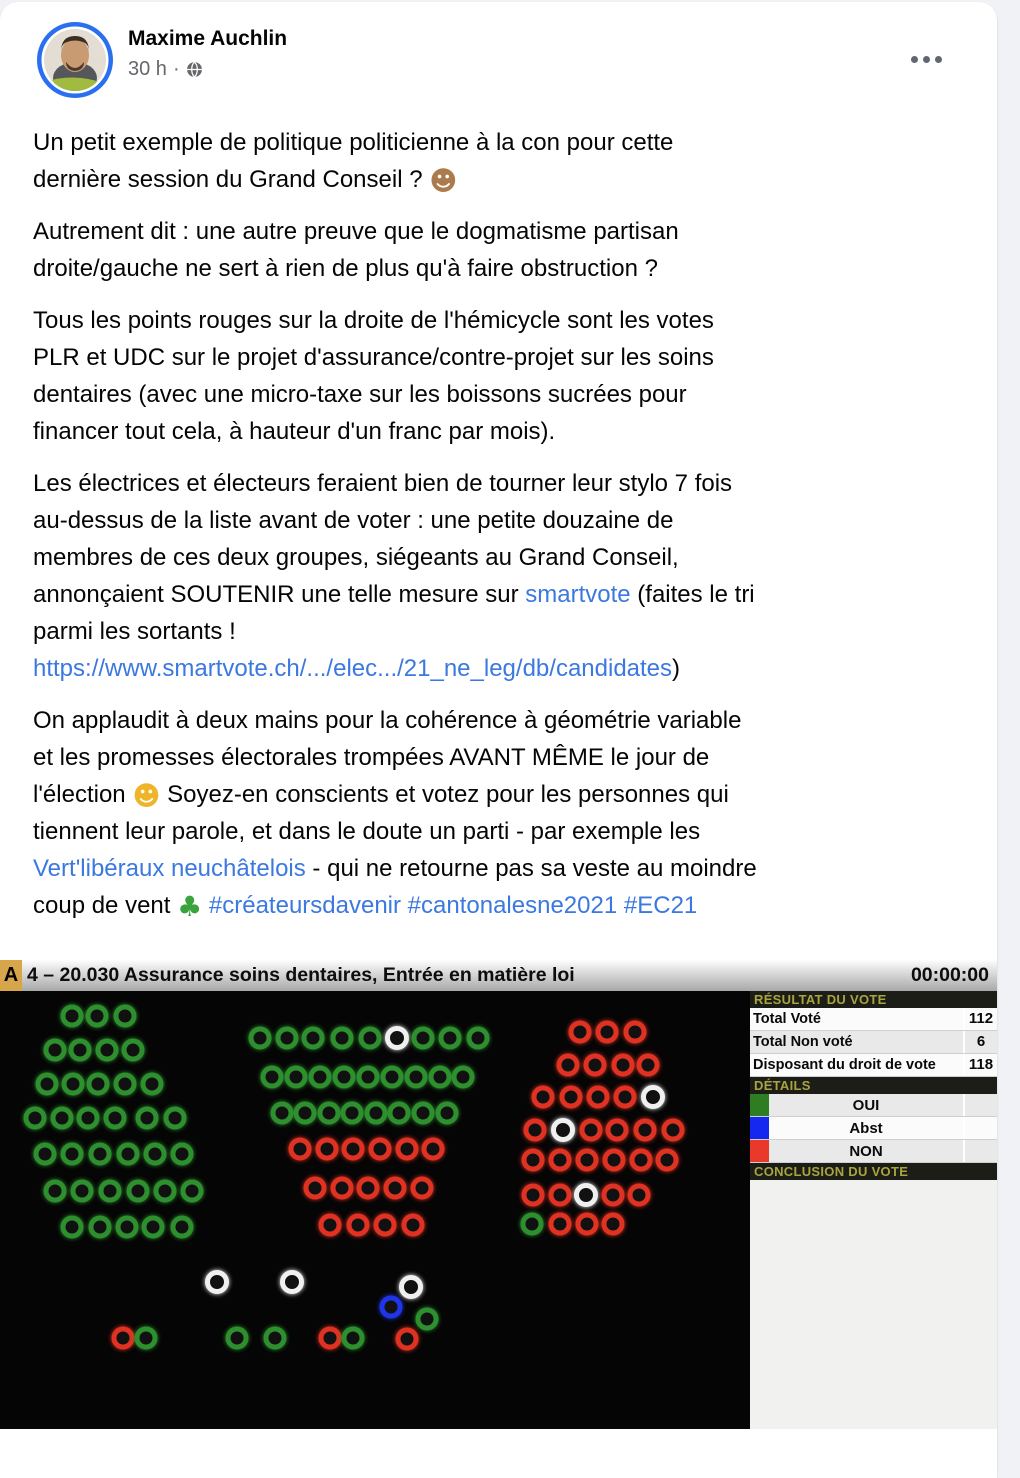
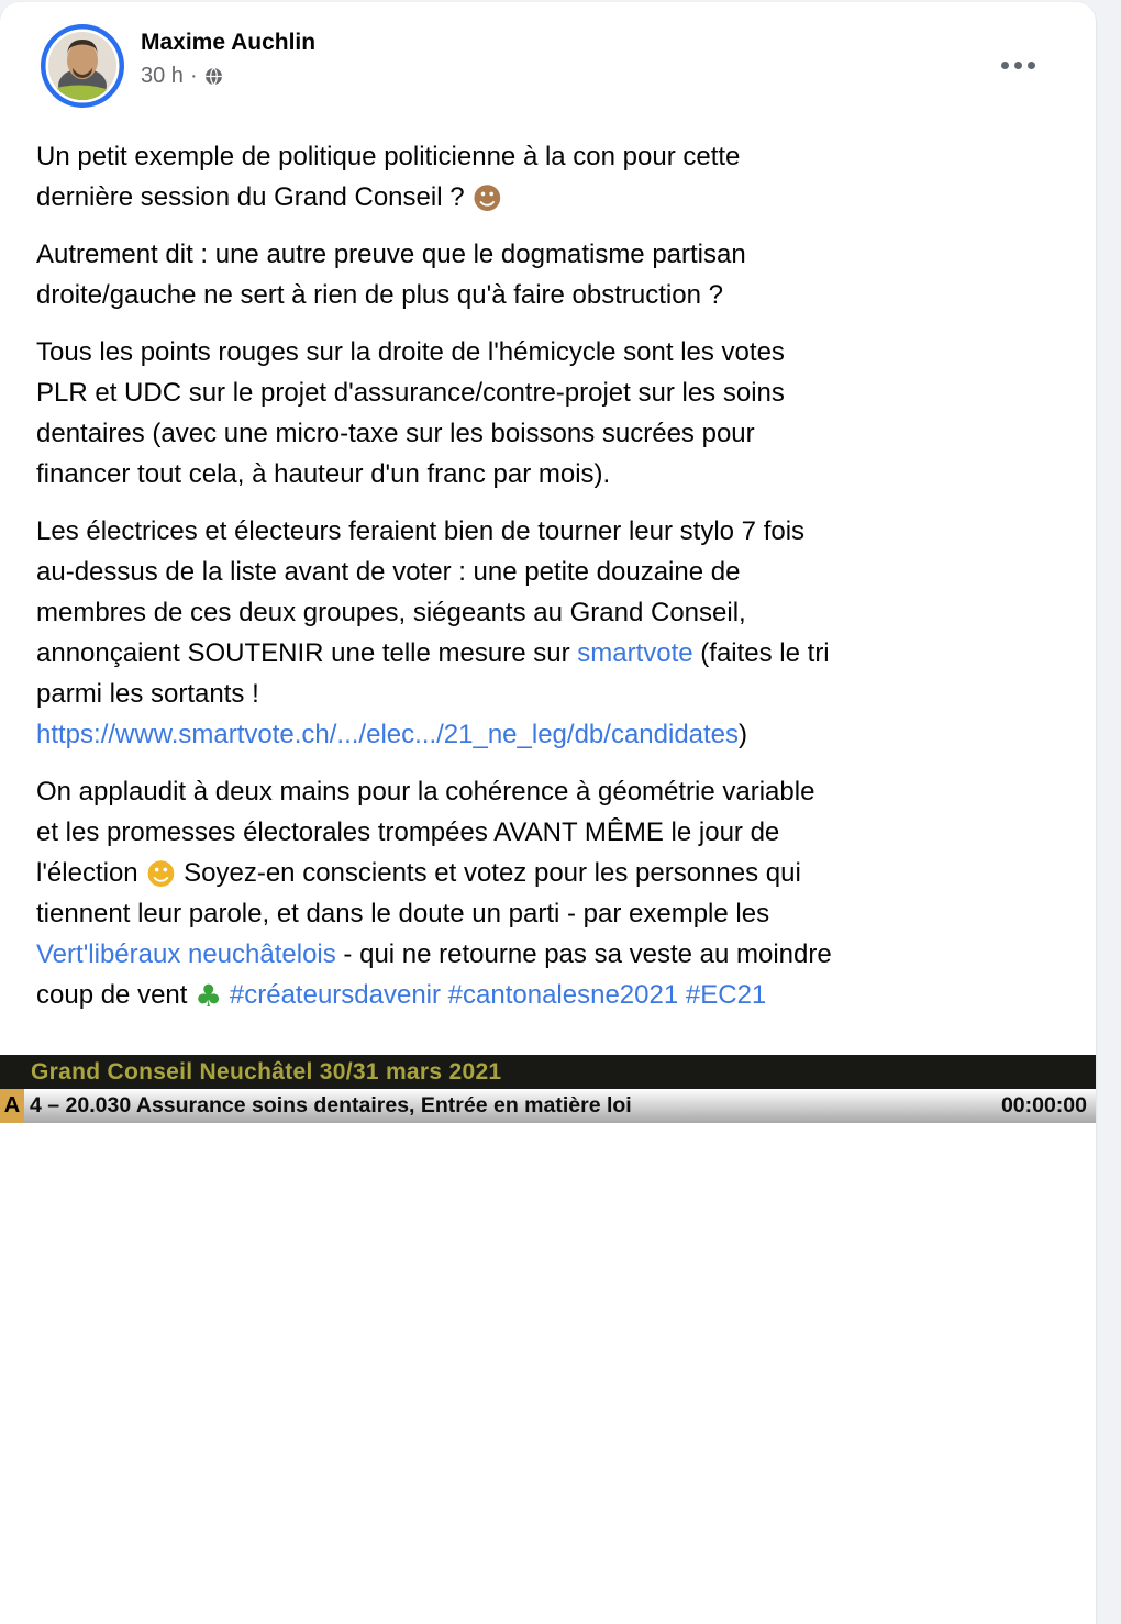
  Maxime Auchlin
  30 h
  ·
  Un petit exemple de politique politicienne à la con pour cette
  dernière session du Grand Conseil ?
  Autrement dit : une autre preuve que le dogmatisme partisan
  droite/gauche ne sert à rien de plus qu'à faire obstruction ?
  Tous les points rouges sur la droite de l'hémicycle sont les votes
  PLR et UDC sur le projet d'assurance/contre-projet sur les soins
  dentaires (avec une micro-taxe sur les boissons sucrées pour
  financer tout cela, à hauteur d'un franc par mois).
  Les électrices et électeurs feraient bien de tourner leur stylo 7 fois
  au-dessus de la liste avant de voter : une petite douzaine de
  membres de ces deux groupes, siégeants au Grand Conseil,
  annonçaient SOUTENIR une telle mesure sur smartvote (faites le tri
  parmi les sortants !
  https://www.smartvote.ch/.../elec.../21_ne_leg/db/candidates)
  On applaudit à deux mains pour la cohérence à géométrie variable
  et les promesses électorales trompées AVANT MÊME le jour de
  l'élection Soyez-en conscients et votez pour les personnes qui
  tiennent leur parole, et dans le doute un parti - par exemple les
  Vert'libéraux neuchâtelois - qui ne retourne pas sa veste au moindre
  coup de vent #créateursdavenir #cantonalesne2021 #EC21
+ Grand Conseil Neuchâtel 30/31 mars 2021
  A
  4 – 20.030 Assurance soins dentaires, Entrée en matière loi
  00:00:00
- RÉSULTAT DU VOTE
- Total Voté
- 112
- Total Non voté
- 6
- Disposant du droit de vote
- 118
- DÉTAILS
- OUI
- Abst
- NON
- CONCLUSION DU VOTE
